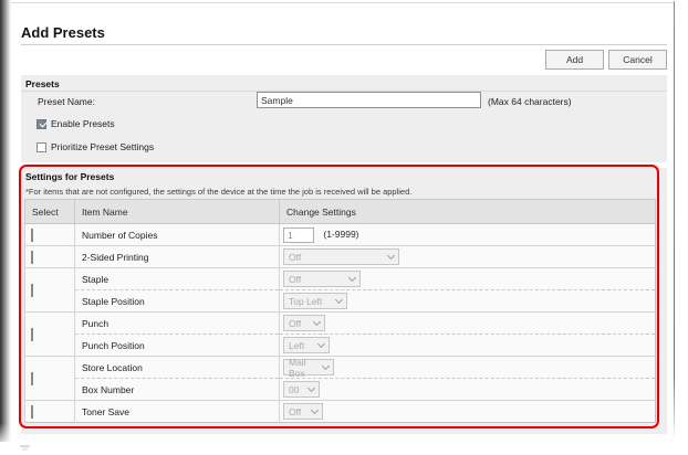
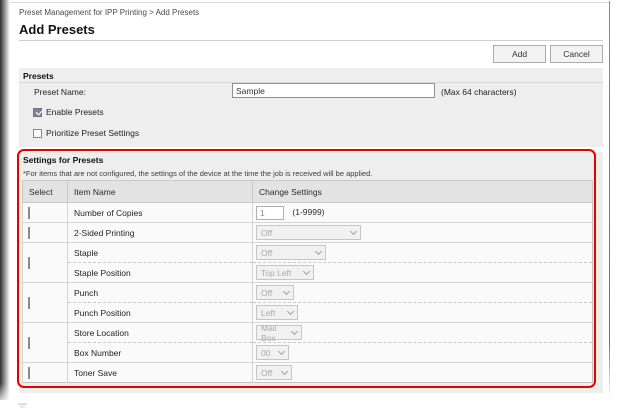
+ Preset Management for IPP Printing > Add Presets
  Add Presets
  Add
  Cancel
  Presets
  Preset Name:
  Sample
  (Max 64 characters)
  Enable Presets
  Prioritize Preset Settings
  Settings for Presets
  *For items that are not configured, the settings of the device at the time the job is received will be applied.
  Select	Item Name	Change Settings
  	Number of Copies	1 (1-9999)
  	2-Sided Printing	Off
  	Staple	Off
  Staple Position	Top Left
  	Punch	Off
  Punch Position	Left
  	Store Location	Mail Box
  Box Number	00
  	Toner Save	Off
